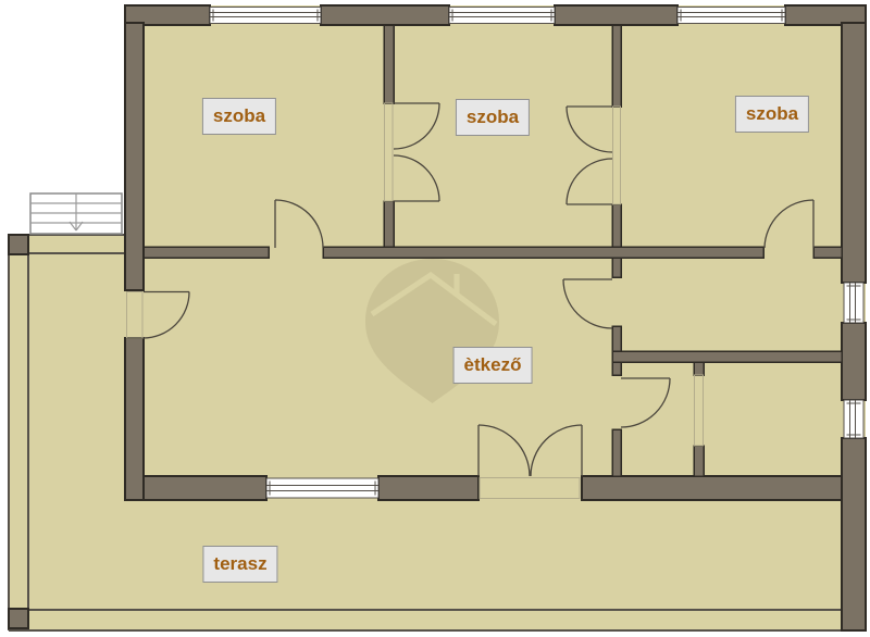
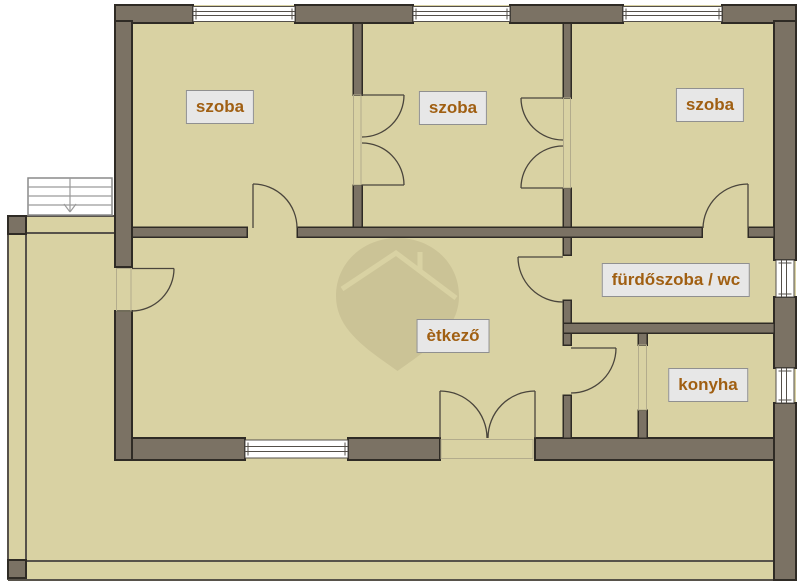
  szoba
  szoba
  szoba
+ fürdőszoba / wc
+ konyha
  ètkező
- terasz
